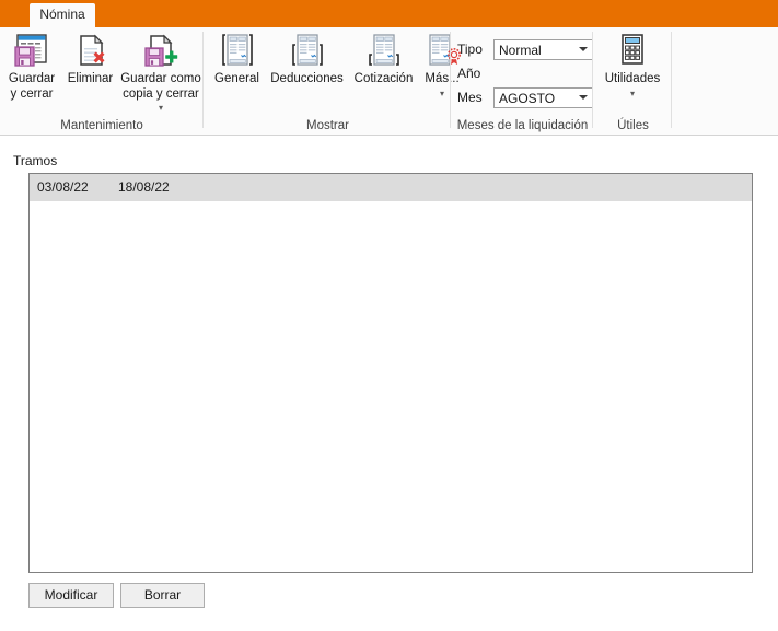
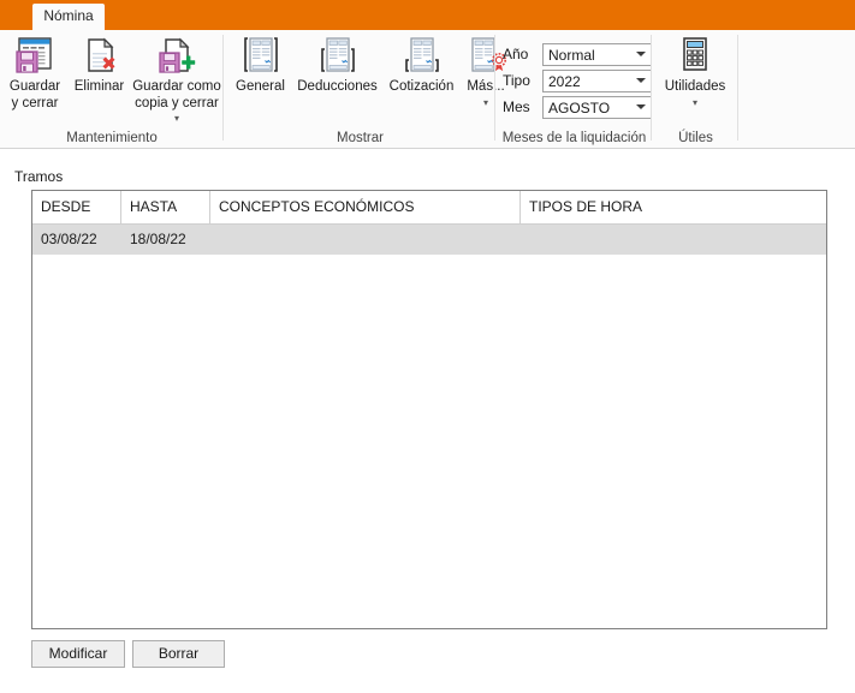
  Nómina
  Guardar
  y cerrar
  Eliminar
  Guardar como
  copia y cerrar
  ▾
  Mantenimiento
  General
  Deducciones
  Cotización
  Más..
  ▾
  Mostrar
- Tipo
+ Año
  Normal
- Año
+ Tipo
+ 2022
  Mes
  AGOSTO
  Meses de la liquidación
  Utilidades
  ▾
  Útiles
  Tramos
+ DESDE
+ HASTA
+ CONCEPTOS ECONÓMICOS
+ TIPOS DE HORA
  03/08/22
  18/08/22
  Modificar
  Borrar
